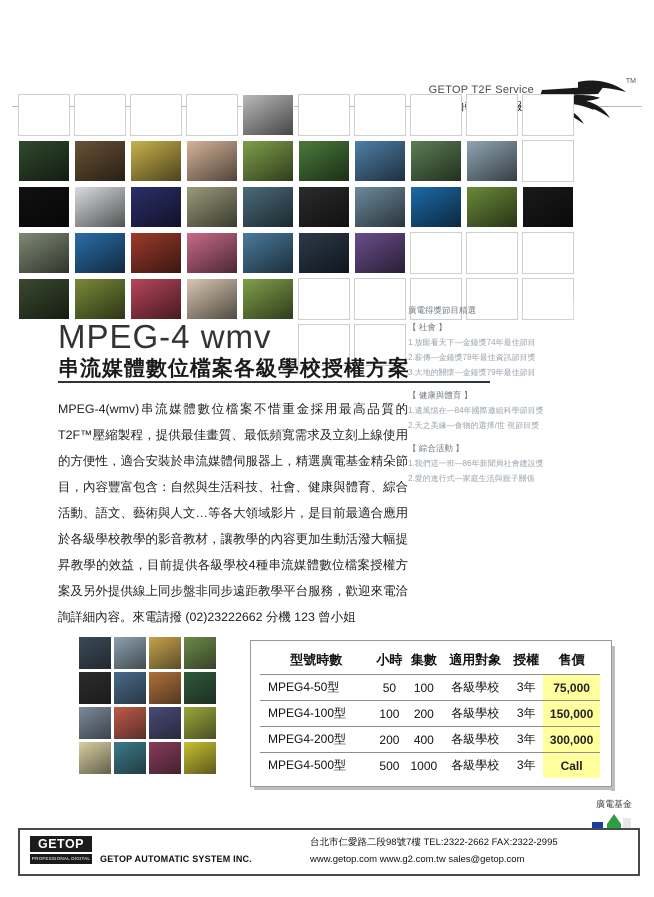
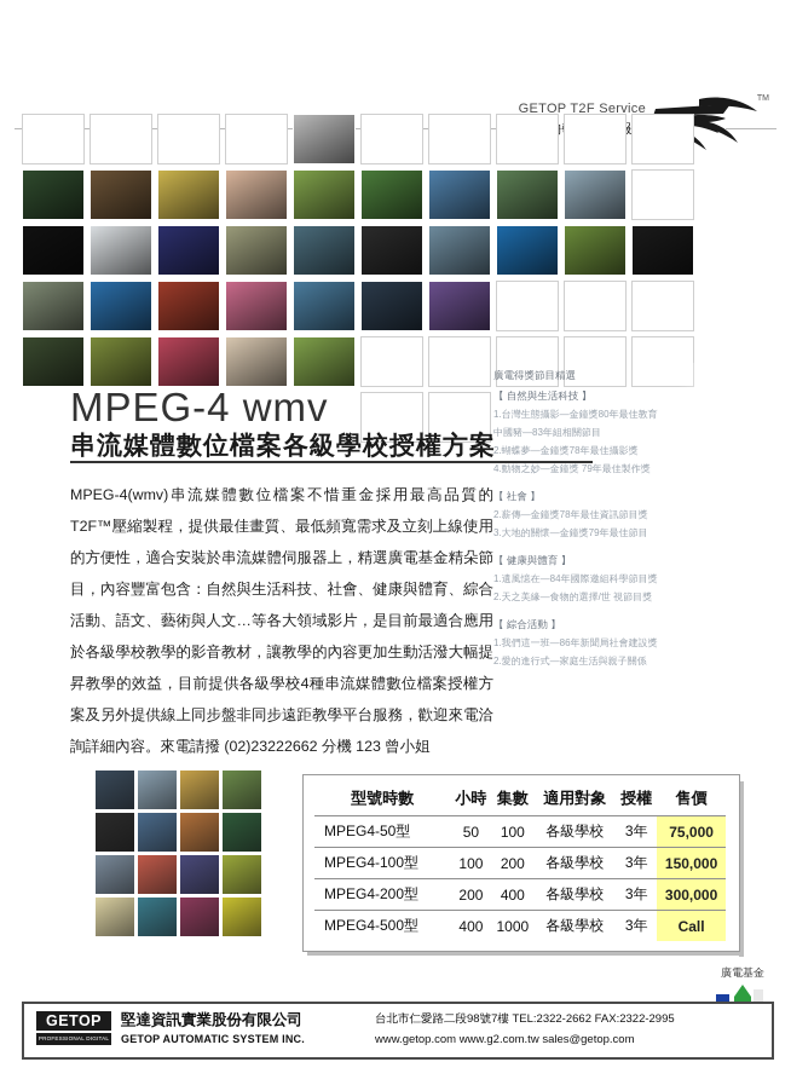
  GETOP T2F Service
  MPEG-4 wmv
  串流媒體數位檔案各級學校授權方案
  MPEG-4(wmv)串流媒體數位檔案不惜重金採用最高品質的T2F™壓縮製程，提供最佳畫質、最低頻寬需求及立刻上線使用的方便性，適合安裝於串流媒體伺服器上，精選廣電基金精朵節目，內容豐富包含：自然與生活科技、社會、健康與體育、綜合活動、語文、藝術與人文…等各大領域影片，是目前最適合應用於各級學校教學的影音教材，讓教學的內容更加生動活潑大幅提昇教學的效益，目前提供各級學校4種串流媒體數位檔案授權方案及另外提供線上同步盤非同步遠距教學平台服務，歡迎來電洽詢詳細內容。來電請撥 (02)23222662 分機 123 曾小姐
  廣電得獎節目精選
+ 【 自然與生活科技 】
+ 1.台灣生態攝影—金鐘獎80年最佳教育
+ 中國豬—83年組相關節目
+ 2.蝴蝶夢—金鐘獎78年最佳攝影獎
+ 4.動物之妙—金鐘獎 79年最佳製作獎
  【 社會 】
- 1.放眼看天下—金鐘獎74年最佳節目
  2.薪傳—金鐘獎78年最佳資訊節目獎
  3.大地的關懷—金鐘獎79年最佳節目
  【 健康與體育 】
  1.遺風憶在—84年國際邀組科學節目獎
  2.天之美緣—食物的選擇/世 視節目獎
  【 綜合活動 】
  1.我們這一班—86年新聞局社會建設獎
  2.愛的進行式—家庭生活與親子關係
  型號時數	小時	集數	適用對象	授權	售價
  MPEG4-50型	50	100	各級學校	3年	75,000
  MPEG4-100型	100	200	各級學校	3年	150,000
  MPEG4-200型	200	400	各級學校	3年	300,000
- MPEG4-500型	500	1000	各級學校	3年	Call
+ MPEG4-500型	400	1000	各級學校	3年	Call
  廣電基金
  GETOP
+ 堅達資訊實業股份有限公司
  GETOP AUTOMATIC SYSTEM INC.
  台北市仁愛路二段98號7樓 TEL:2322-2662 FAX:2322-2995
  www.getop.com www.g2.com.tw sales@getop.com
